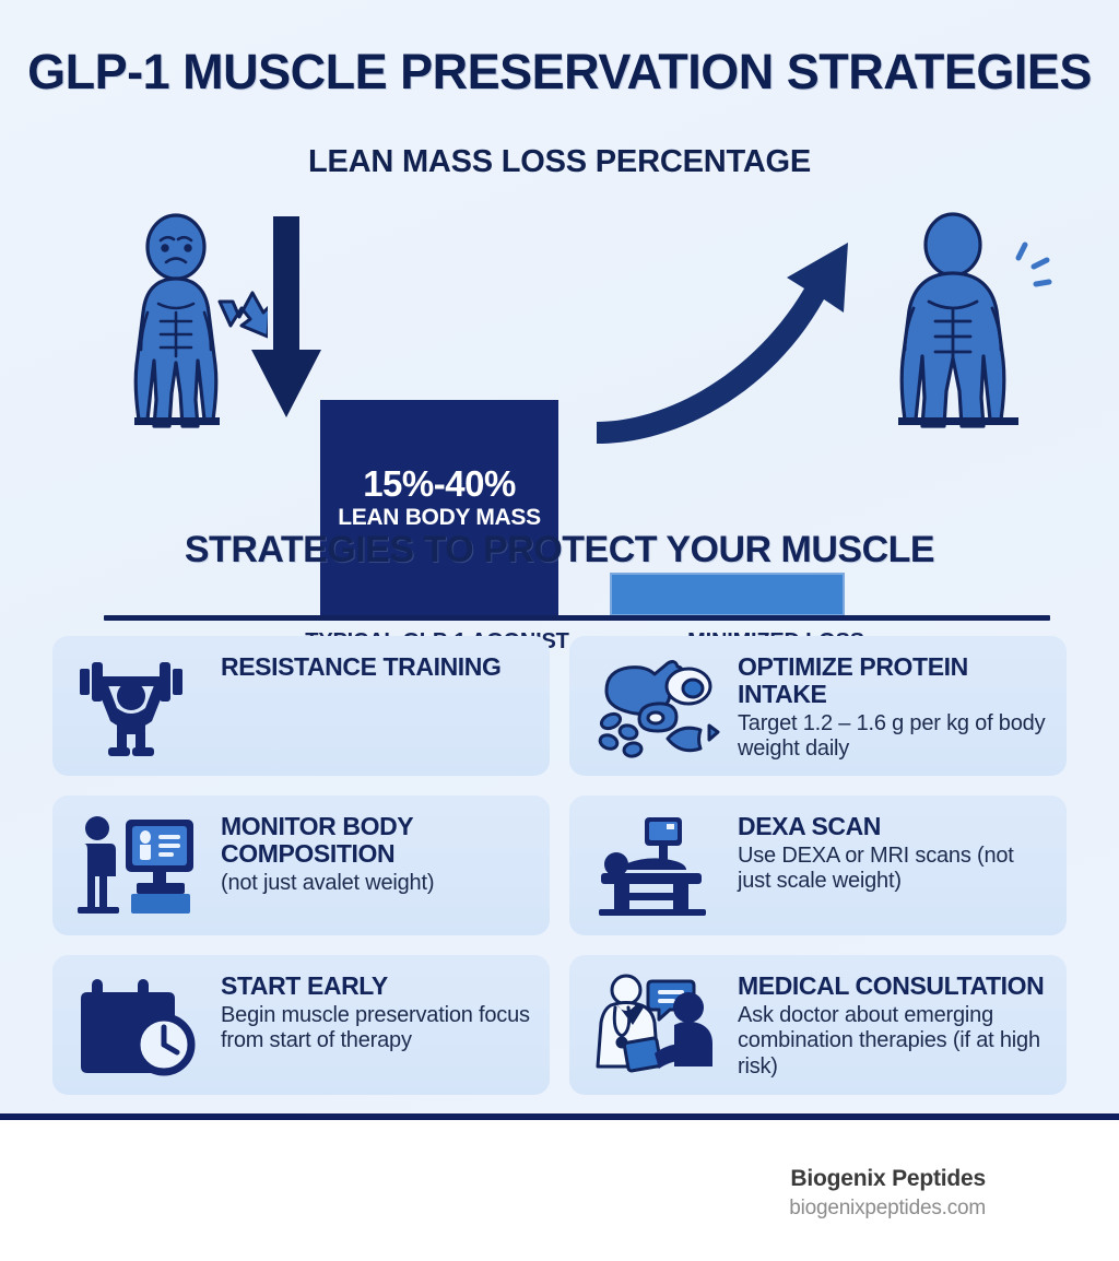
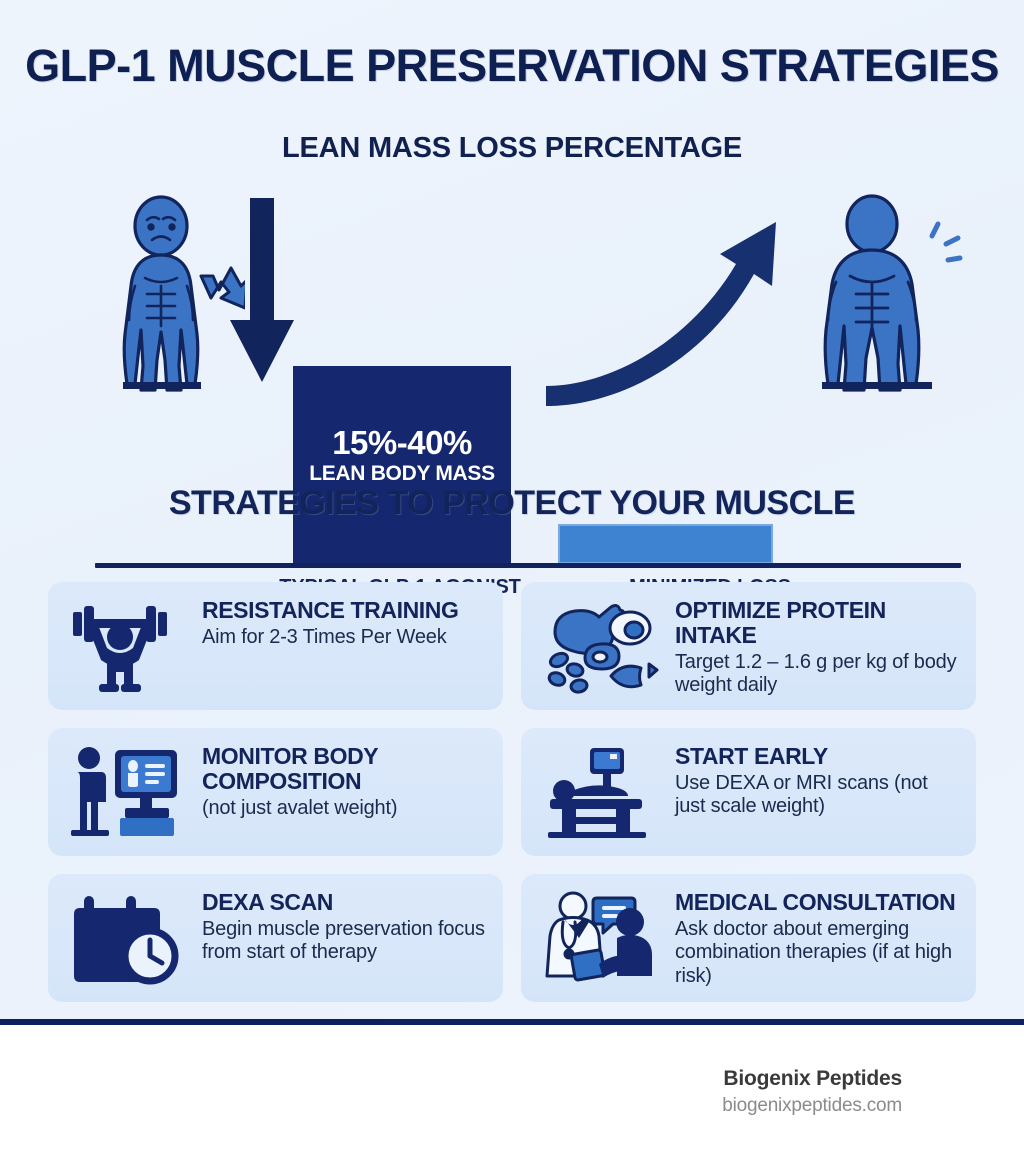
  GLP-1 MUSCLE PRESERVATION STRATEGIES
  LEAN MASS LOSS PERCENTAGE
  15%-40%
  LEAN BODY MASS
  STRATEGIES TO PROTECT YOUR MUSCLE
  RESISTANCE TRAINING
+ Aim for 2-3 Times Per Week
  OPTIMIZE PROTEIN INTAKE
  Target 1.2 – 1.6 g per kg of body weight daily
  MONITOR BODY COMPOSITION
  (not just avalet weight)
- DEXA SCAN
+ START EARLY
  Use DEXA or MRI scans (not just scale weight)
- START EARLY
+ DEXA SCAN
  Begin muscle preservation focus from start of therapy
  MEDICAL CONSULTATION
  Ask doctor about emerging combination therapies (if at high risk)
  Biogenix Peptides
  biogenixpeptides.com
